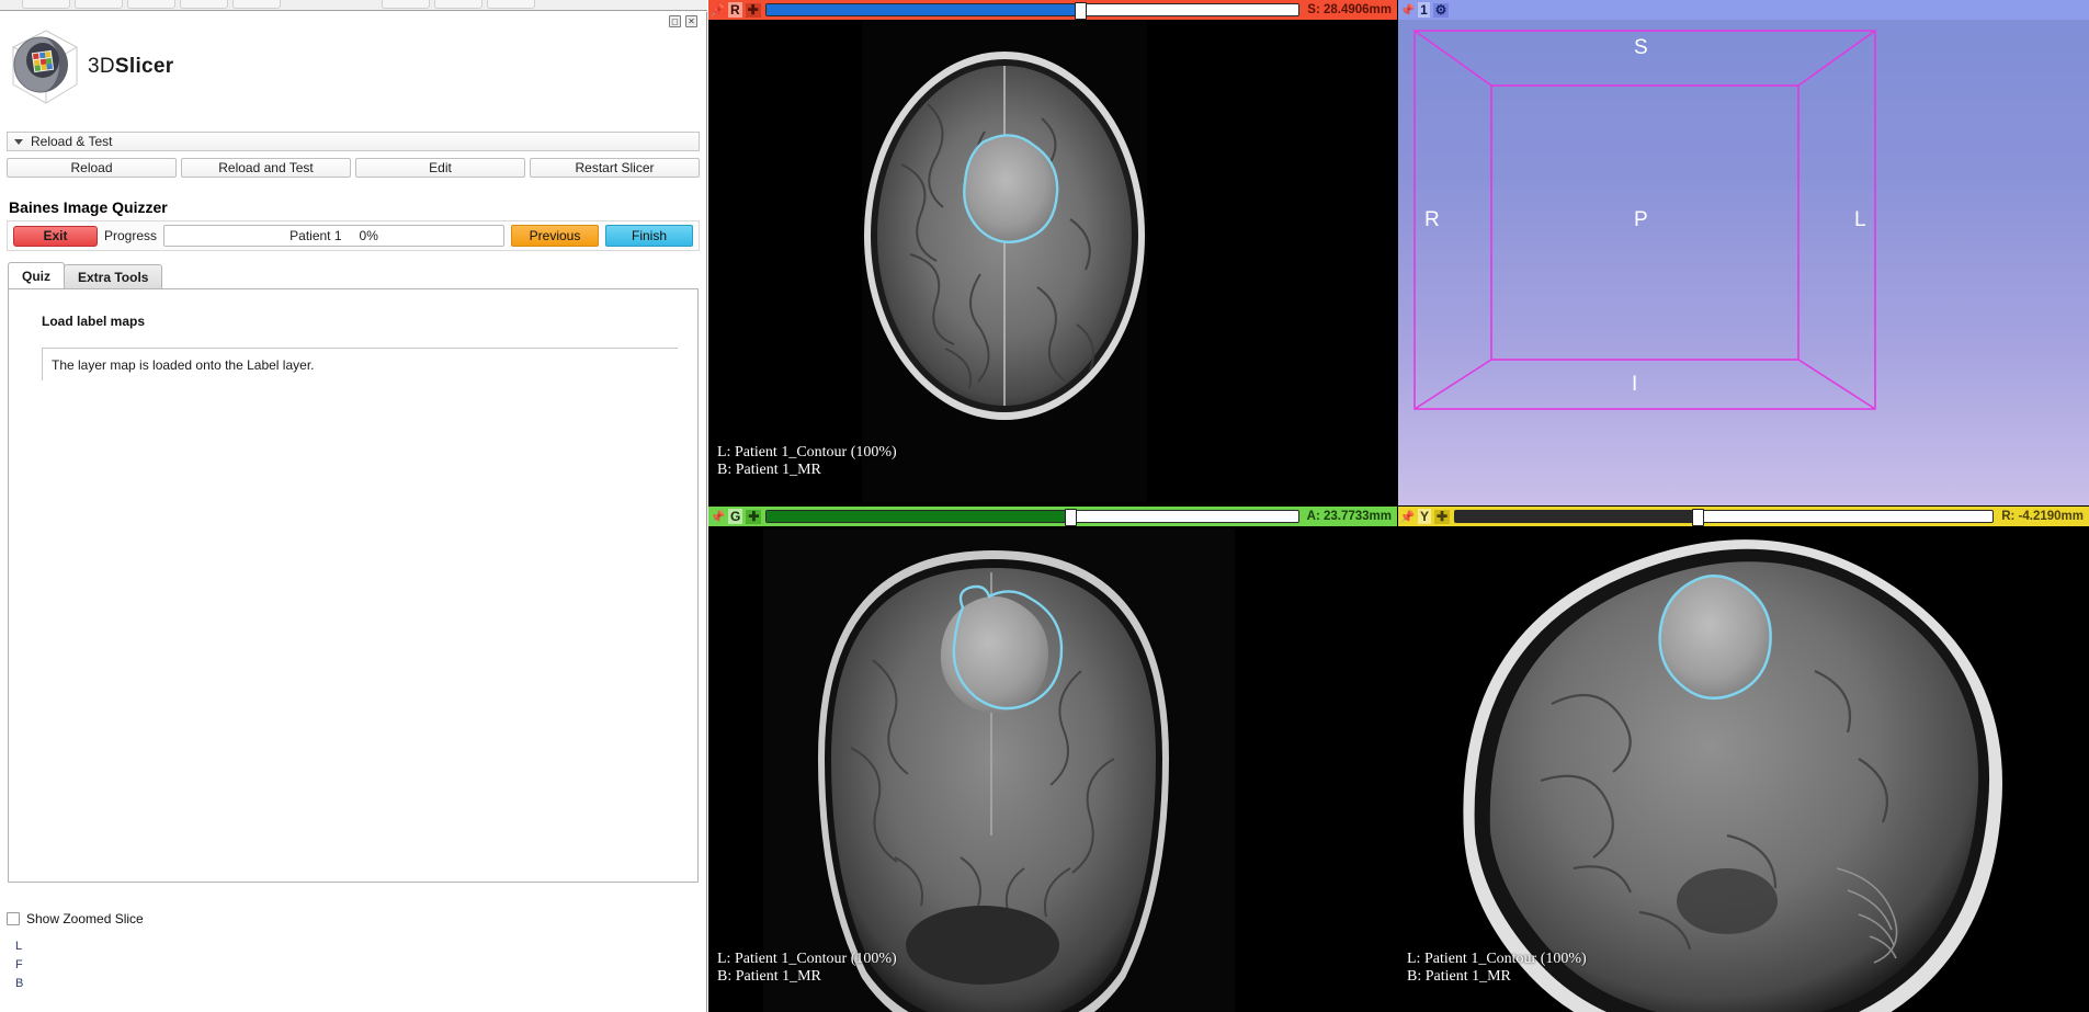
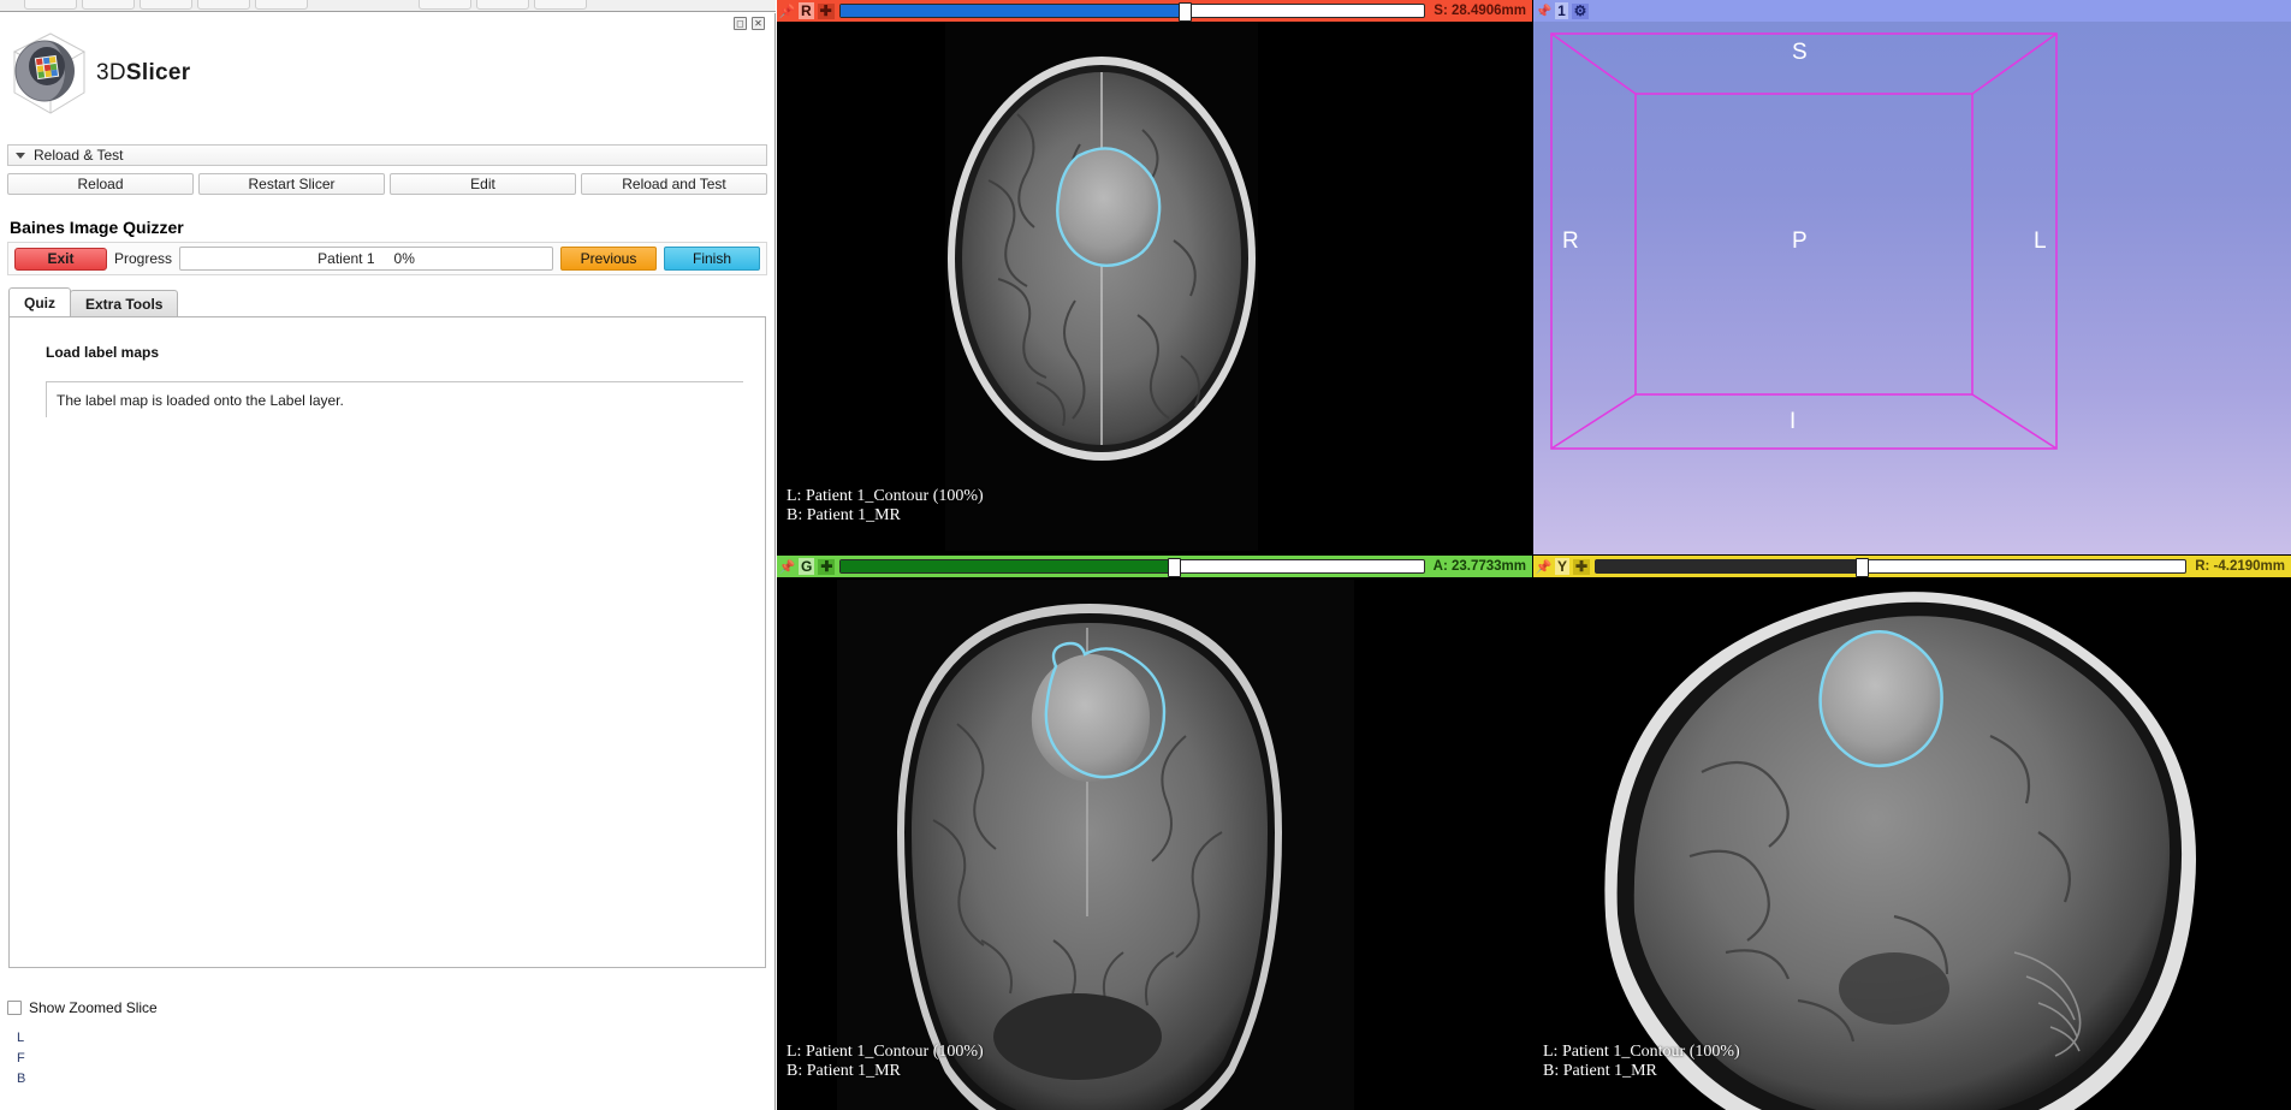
  ◻
  ✕
  3DSlicer
  Reload & Test
  Reload
- Reload and Test
+ Restart Slicer
  Edit
- Restart Slicer
+ Reload and Test
  Baines Image Quizzer
  Exit
  Progress
  Patient 1
  0%
  Previous
  Finish
  Quiz
  Extra Tools
  Load label maps
- The layer map is loaded onto the Label layer.
+ The label map is loaded onto the Label layer.
  Show Zoomed Slice
  L
  F
  B
  📌
  R
  ✚
  S: 28.4906mm
  L: Patient 1_Contour (100%)
  B: Patient 1_MR
  📌
  1
  ⚙
  S
  I
  R
  L
  P
  📌
  G
  ✚
  A: 23.7733mm
  L: Patient 1_Contour (100%)
  B: Patient 1_MR
  📌
  Y
  ✚
  R: -4.2190mm
  L: Patient 1_Contour (100%)
  B: Patient 1_MR
